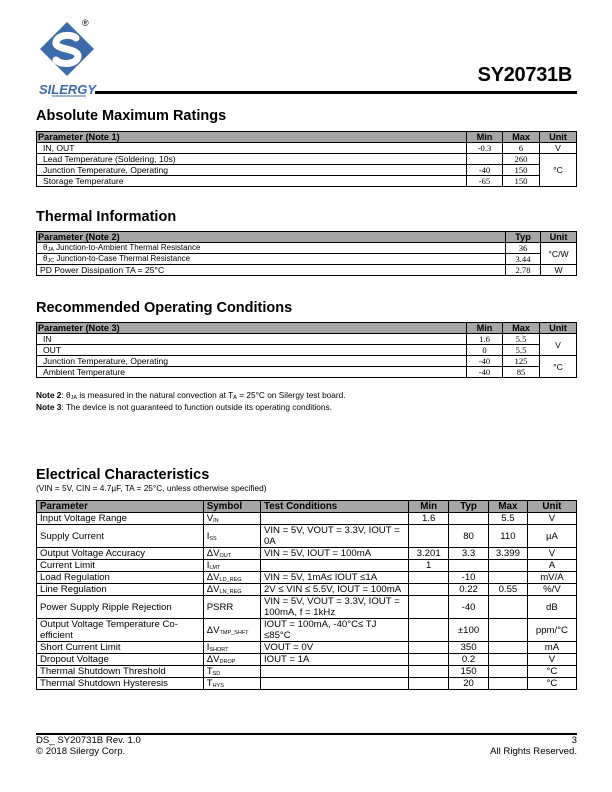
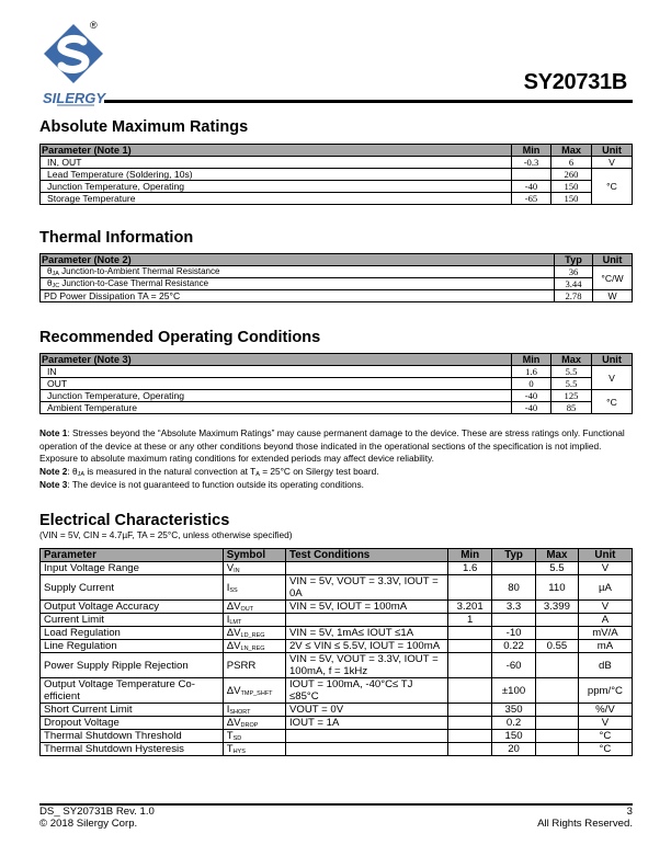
  SILERGY
  ®
  SY20731B
  Absolute Maximum Ratings
  Parameter (Note 1)	Min	Max	Unit
  IN, OUT	-0.3	6	V
  Lead Temperature (Soldering, 10s)		260	°C
  Junction Temperature, Operating	-40	150
  Storage Temperature	-65	150
  Thermal Information
  Parameter (Note 2)	Typ	Unit
  θ Junction-to-Ambient Thermal Resistance	36	°C/W
  θ Junction-to-Case Thermal Resistance	3.44
  PD Power Dissipation TA = 25°C	2.78	W
  Recommended Operating Conditions
  Parameter (Note 3)	Min	Max	Unit
  IN	1.6	5.5	V
  OUT	0	5.5
  Junction Temperature, Operating	-40	125	°C
  Ambient Temperature	-40	85
+ Note 1: Stresses beyond the “Absolute Maximum Ratings” may cause permanent damage to the device. These are stress ratings only. Functional operation of the device at these or any other conditions beyond those indicated in the operational sections of the specification is not implied. Exposure to absolute maximum rating conditions for extended periods may affect device reliability.
  Note 2: θ is measured in the natural convection at T = 25°C on Silergy test board.
  Note 3: The device is not guaranteed to function outside its operating conditions.
  Electrical Characteristics
  (VIN = 5V, CIN = 4.7µF, TA = 25°C, unless otherwise specified)
  Parameter	Symbol	Test Conditions	Min	Typ	Max	Unit
  Input Voltage Range	V		1.6		5.5	V
  Supply Current	I	VIN = 5V, VOUT = 3.3V, IOUT = 0A		80	110	µA
  Output Voltage Accuracy	ΔV	VIN = 5V, IOUT = 100mA	3.201	3.3	3.399	V
  Current Limit	I		1			A
  Load Regulation	ΔV	VIN = 5V, 1mA≤ IOUT ≤1A		-10		mV/A
- Line Regulation	ΔV	2V ≤ VIN ≤ 5.5V, IOUT = 100mA		0.22	0.55	%/V
+ Line Regulation	ΔV	2V ≤ VIN ≤ 5.5V, IOUT = 100mA		0.22	0.55	mA
- Power Supply Ripple Rejection	PSRR	VIN = 5V, VOUT = 3.3V, IOUT = 100mA, f = 1kHz		-40		dB
+ Power Supply Ripple Rejection	PSRR	VIN = 5V, VOUT = 3.3V, IOUT = 100mA, f = 1kHz		-60		dB
  Output Voltage Temperature Co-efficient	ΔV	IOUT = 100mA, -40°C≤ TJ ≤85°C		±100		ppm/°C
- Short Current Limit	I	VOUT = 0V		350		mA
+ Short Current Limit	I	VOUT = 0V		350		%/V
  Dropout Voltage	ΔV	IOUT = 1A		0.2		V
  Thermal Shutdown Threshold	T			150		°C
  Thermal Shutdown Hysteresis	T			20		°C
  DS_ SY20731B Rev. 1.0
  © 2018 Silergy Corp.
  3
  All Rights Reserved.
